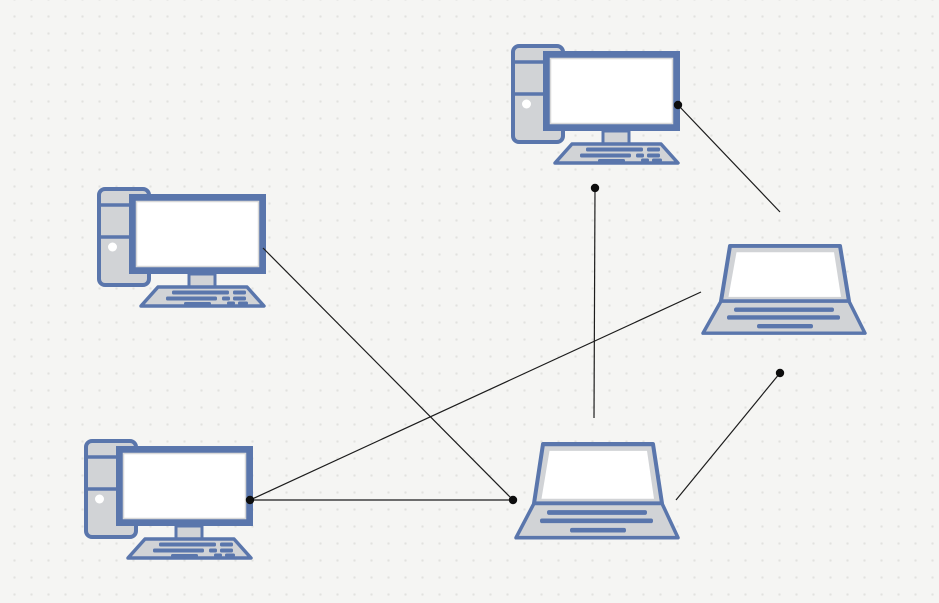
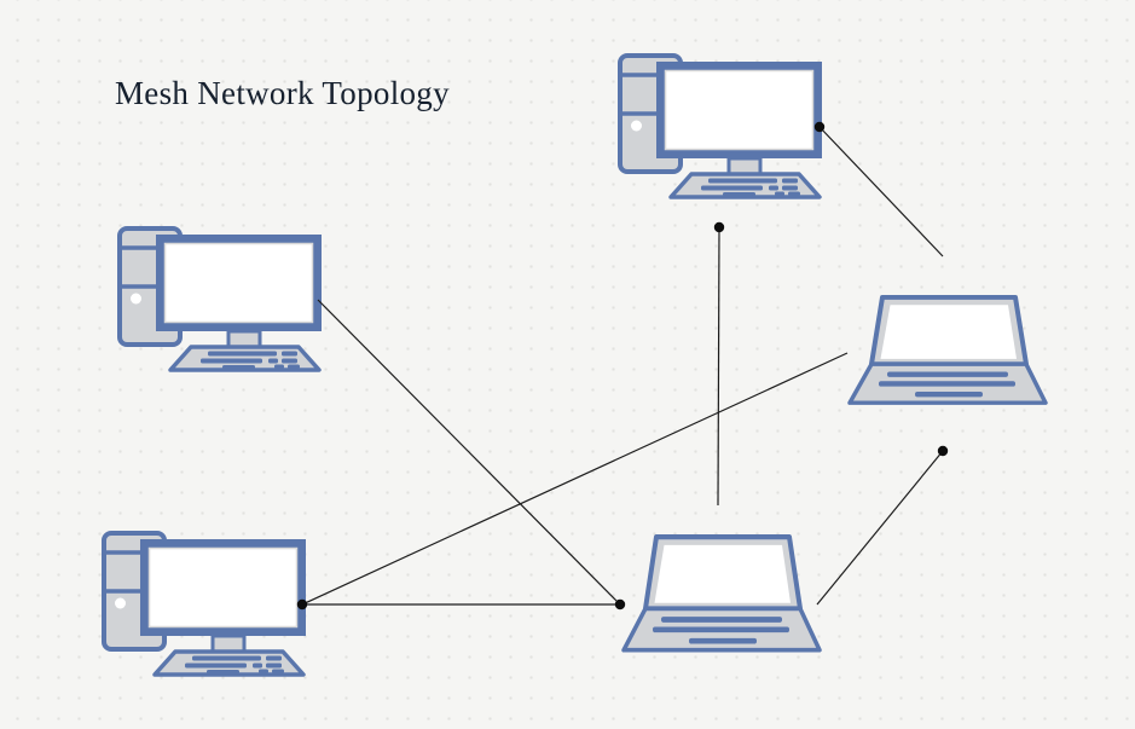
+ Mesh Network Topology
